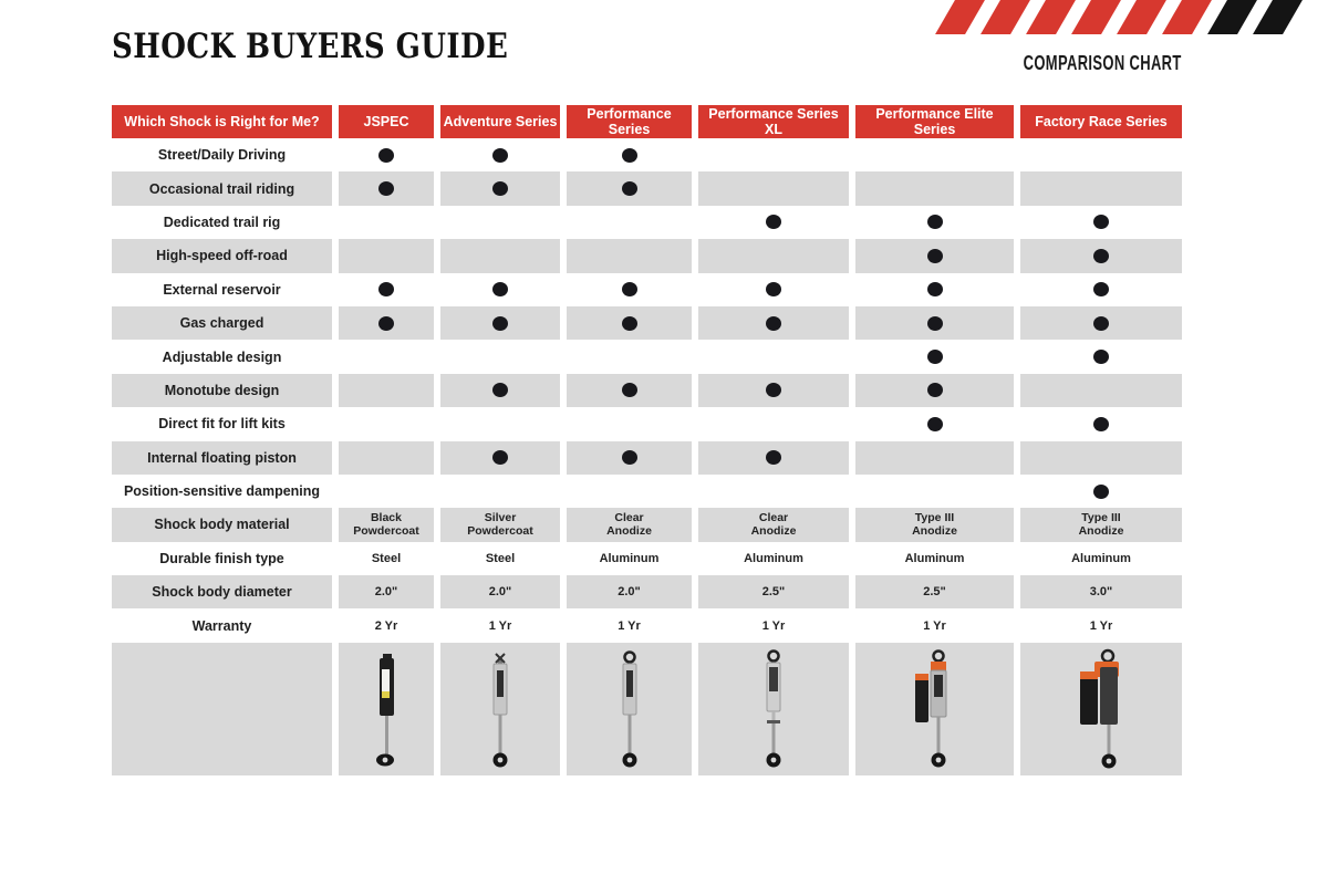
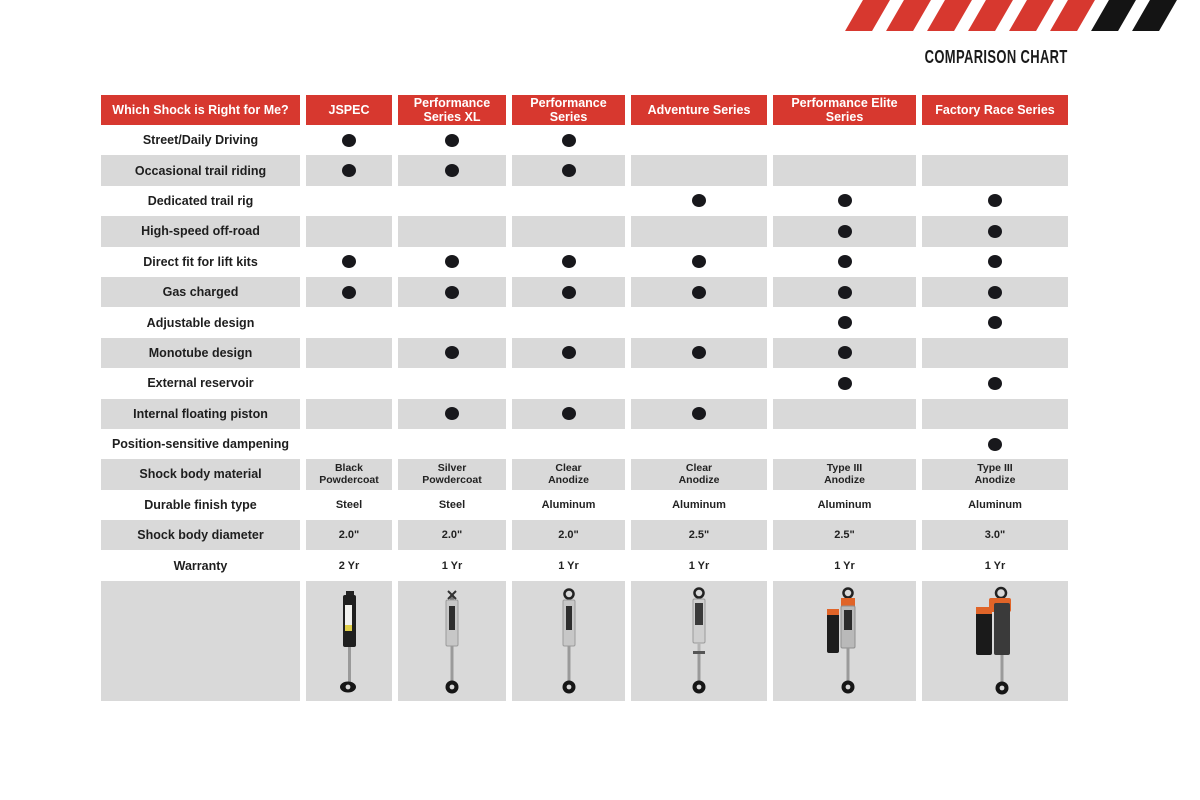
- SHOCK BUYERS GUIDE
  COMPARISON CHART
  Which Shock is Right for Me?
  JSPEC
- Adventure Series
+ Performance Series XL
  Performance Series
- Performance Series XL
+ Adventure Series
  Performance Elite Series
  Factory Race Series
  Street/Daily Driving
  Occasional trail riding
  Dedicated trail rig
  High-speed off-road
- External reservoir
+ Direct fit for lift kits
  Gas charged
  Adjustable design
  Monotube design
- Direct fit for lift kits
+ External reservoir
  Internal floating piston
  Position-sensitive dampening
  Shock body material
  Black
  Powdercoat
  Silver
  Powdercoat
  Clear
  Anodize
  Clear
  Anodize
  Type III
  Anodize
  Type III
  Anodize
  Durable finish type
  Steel
  Steel
  Aluminum
  Aluminum
  Aluminum
  Aluminum
  Shock body diameter
  2.0"
  2.0"
  2.0"
  2.5"
  2.5"
  3.0"
  Warranty
  2 Yr
  1 Yr
  1 Yr
  1 Yr
  1 Yr
  1 Yr
